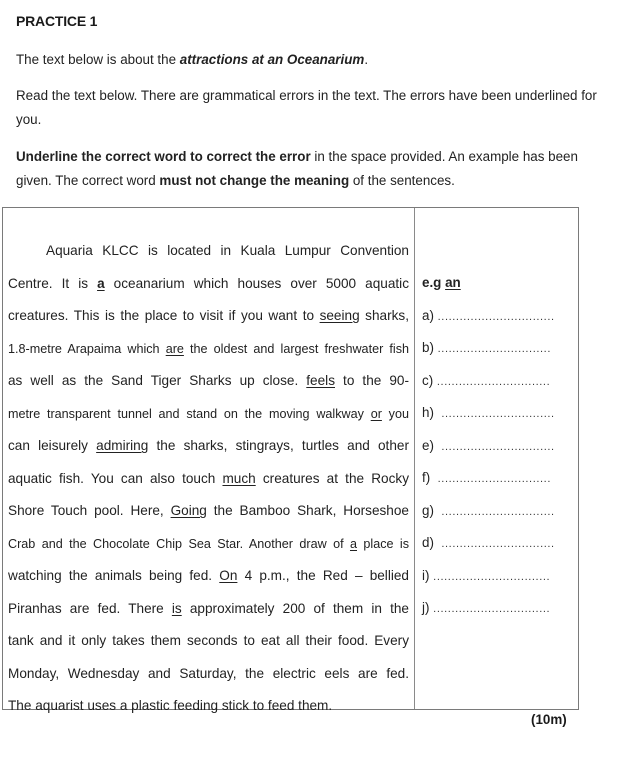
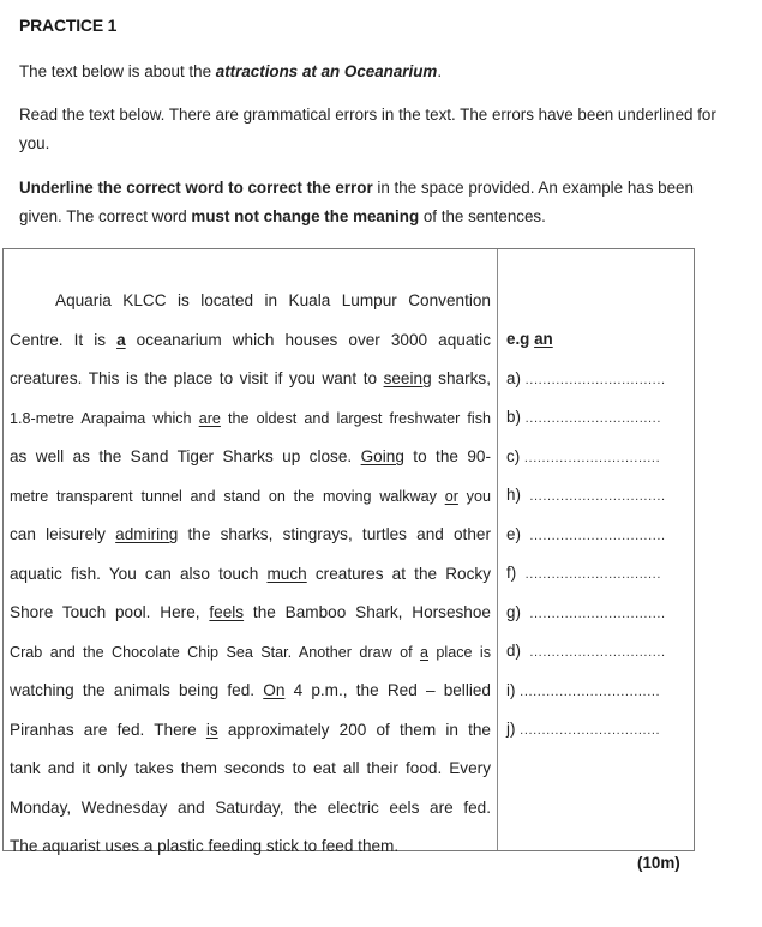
  PRACTICE 1
  The text below is about the attractions at an Oceanarium.
  Read the text below. There are grammatical errors in the text. The errors have been underlined for you.
  Underline the correct word to correct the error in the space provided. An example has been given. The correct word must not change the meaning of the sentences.
  Aquaria KLCC is located in Kuala Lumpur Convention
- Centre. It is a oceanarium which houses over 5000 aquatic
+ Centre. It is a oceanarium which houses over 3000 aquatic
  creatures. This is the place to visit if you want to seeing sharks,
  1.8-metre Arapaima which are the oldest and largest freshwater fish
- as well as the Sand Tiger Sharks up close. feels to the 90-
+ as well as the Sand Tiger Sharks up close. Going to the 90-
  metre transparent tunnel and stand on the moving walkway or you
  can leisurely admiring the sharks, stingrays, turtles and other
  aquatic fish. You can also touch much creatures at the Rocky
- Shore Touch pool. Here, Going the Bamboo Shark, Horseshoe
+ Shore Touch pool. Here, feels the Bamboo Shark, Horseshoe
  Crab and the Chocolate Chip Sea Star. Another draw of a place is
  watching the animals being fed. On 4 p.m., the Red – bellied
  Piranhas are fed. There is approximately 200 of them in the
  tank and it only takes them seconds to eat all their food. Every
  Monday, Wednesday and Saturday, the electric eels are fed.
  The aquarist uses a plastic feeding stick to feed them.
  e.g an
  a) ................................
  b) ...............................
  c) ...............................
  h) ...............................
  e) ...............................
  f) ...............................
  g) ...............................
  d) ...............................
  i) ................................
  j) ................................
  (10m)
